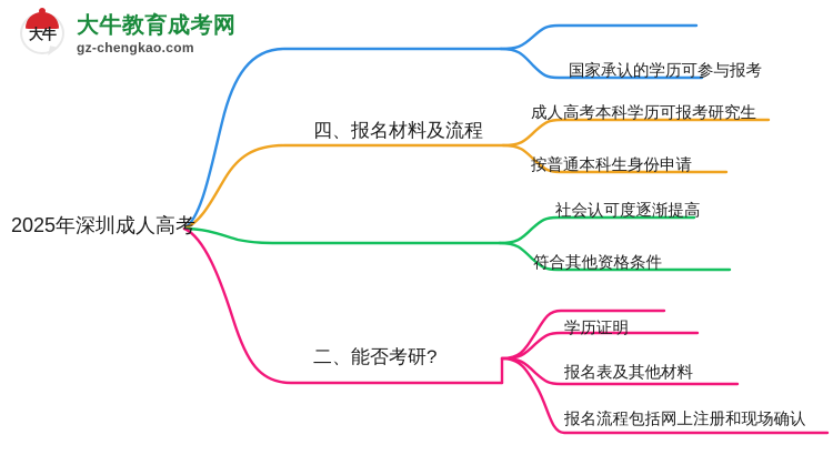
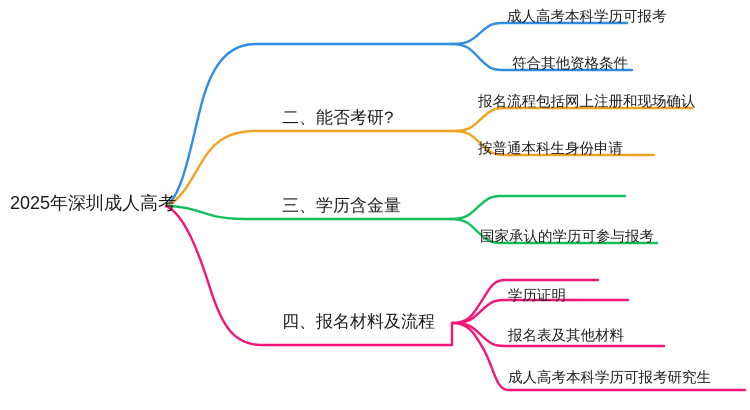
- 大牛
- 大牛教育成考网
- gz-chengkao.com
  2025年深圳成人高考
- 四、报名材料及流程
+ 二、能否考研?
+ 三、学历含金量
- 二、能否考研?
+ 四、报名材料及流程
+ 成人高考本科学历可报考
- 国家承认的学历可参与报考
+ 符合其他资格条件
- 成人高考本科学历可报考研究生
+ 报名流程包括网上注册和现场确认
  按普通本科生身份申请
- 社会认可度逐渐提高
- 符合其他资格条件
+ 国家承认的学历可参与报考
  学历证明
  报名表及其他材料
- 报名流程包括网上注册和现场确认
+ 成人高考本科学历可报考研究生
